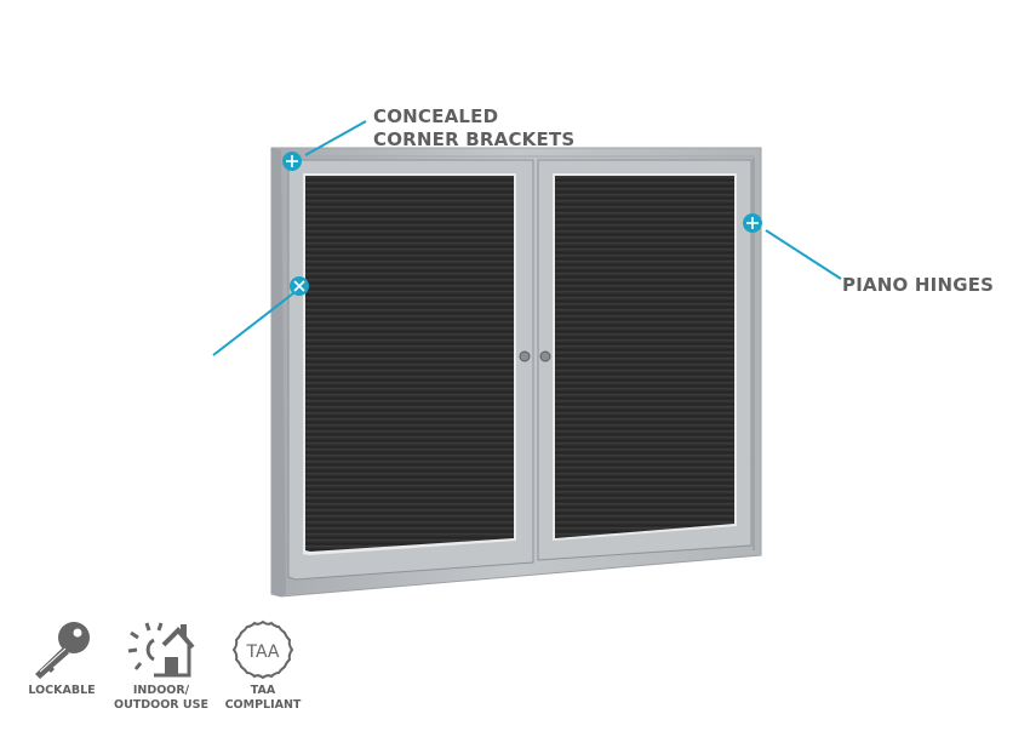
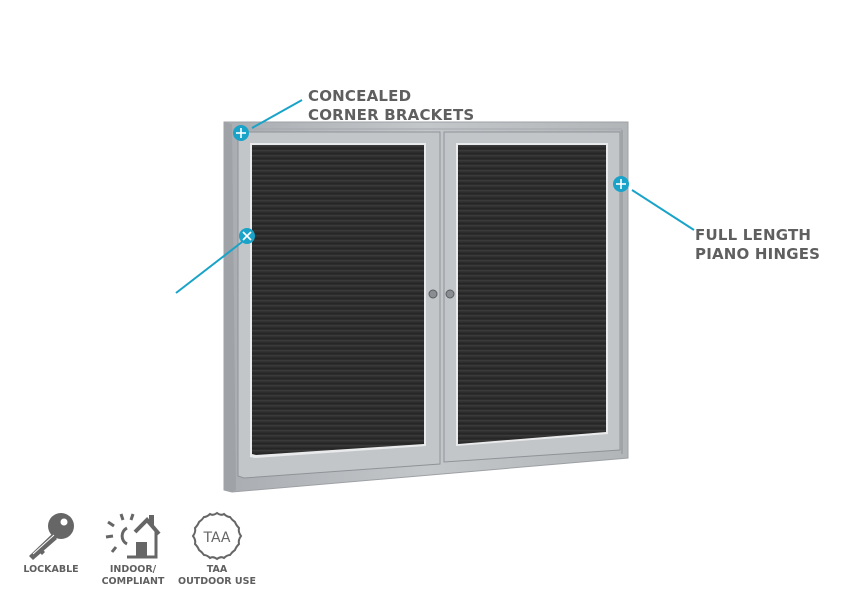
  CONCEALED
  CORNER BRACKETS
+ FULL LENGTH
  PIANO HINGES
  LOCKABLE
  INDOOR/
- OUTDOOR USE
+ COMPLIANT
  TAA
  TAA
- COMPLIANT
+ OUTDOOR USE
